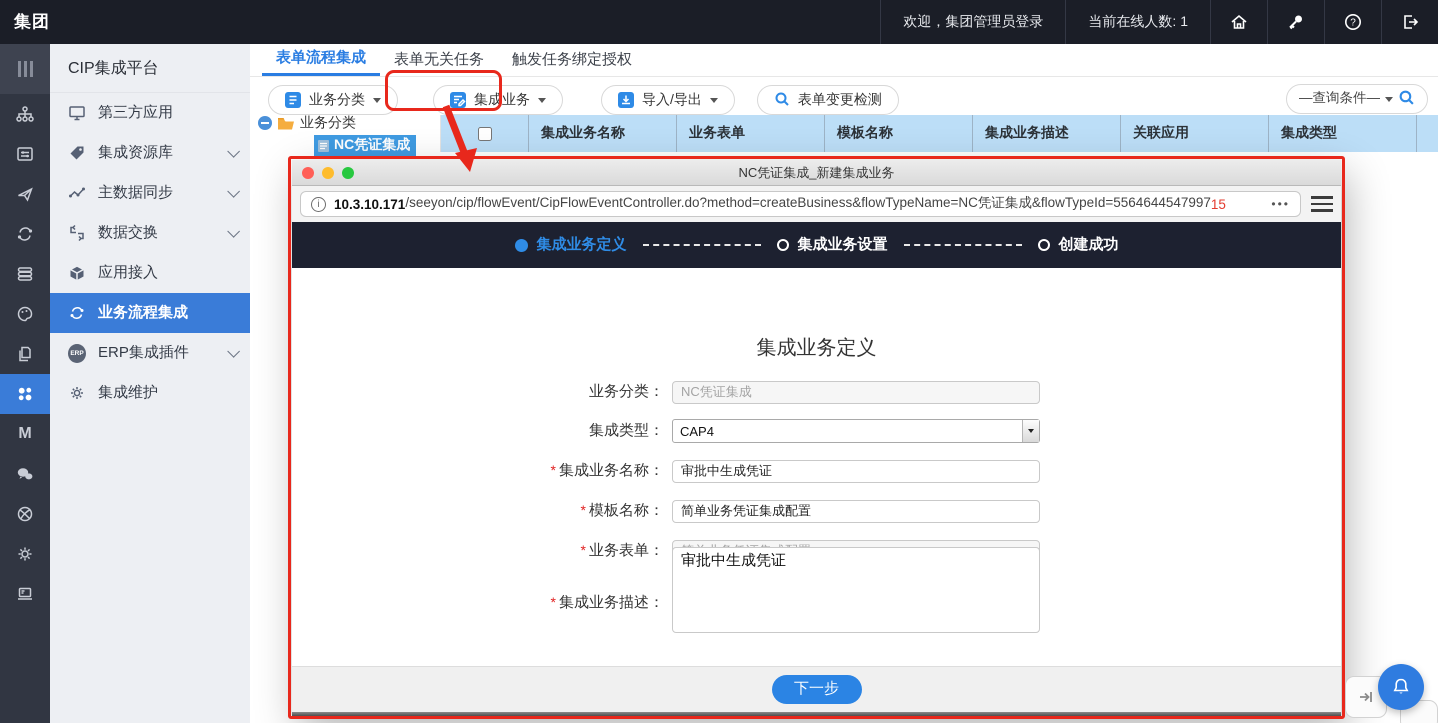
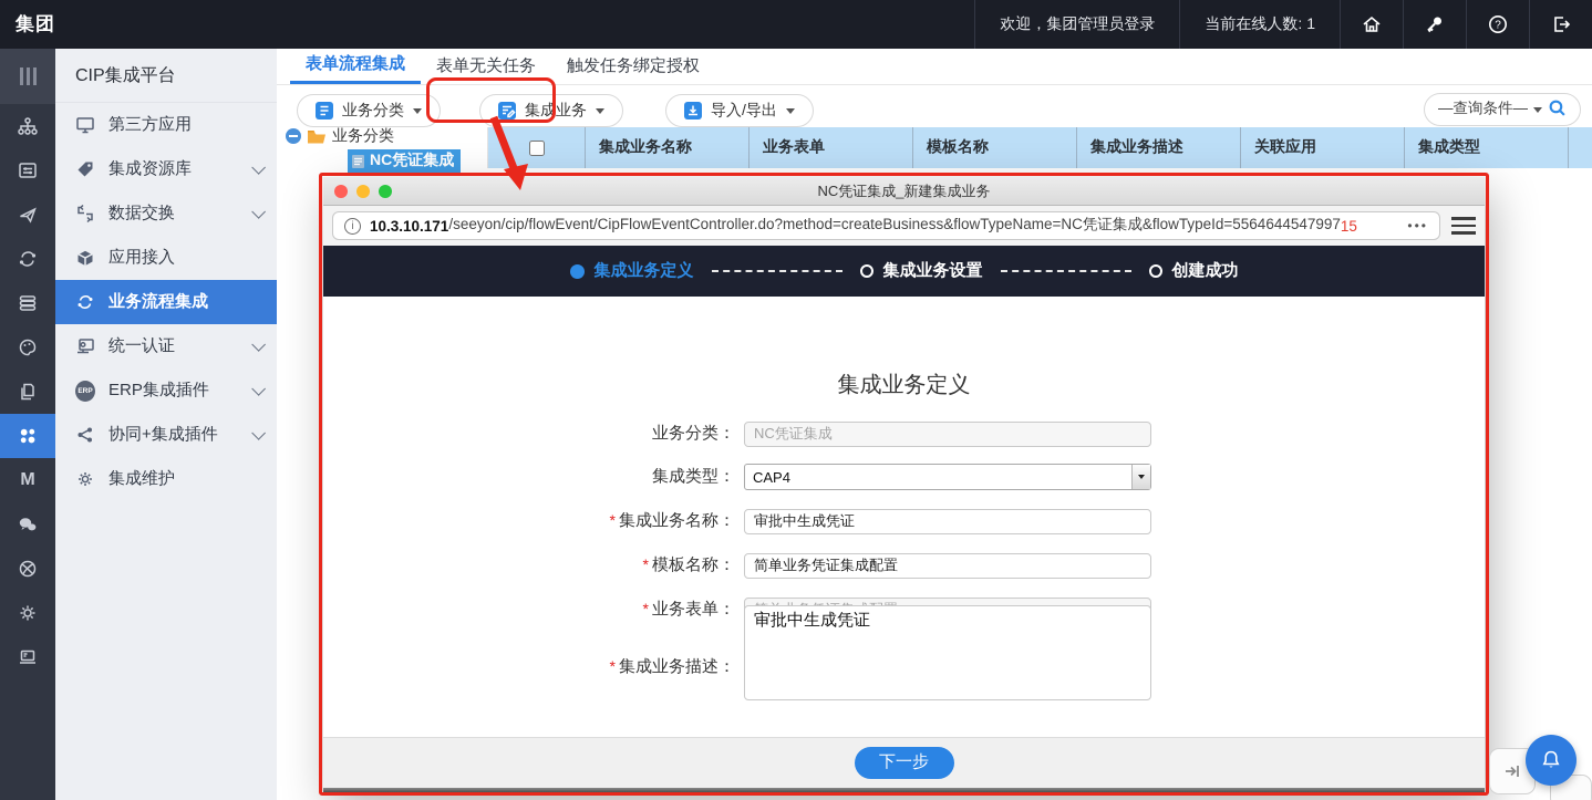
  集团
  欢迎，集团管理员登录
  当前在线人数: 1
  ?
  M
  CIP集成平台
  第三方应用
  集成资源库
- 主数据同步
  数据交换
  应用接入
  业务流程集成
+ 统一认证
  ERP集成插件
+ 协同+集成插件
  集成维护
  表单流程集成
  表单无关任务
  触发任务绑定授权
  业务分类
  集成业务
  导入/导出
- 表单变更检测
  —查询条件—
  业务分类
  NC凭证集成
  集成业务名称
  业务表单
  模板名称
  集成业务描述
  关联应用
  集成类型
  NC凭证集成_新建集成业务
  i
  10.3.10.171
  /seeyon/cip/flowEvent/CipFlowEventController.do?method=createBusiness&flowTypeName=NC凭证集成&flowTypeId=5564644547997
  15
  •••
  集成业务定义
  集成业务设置
  创建成功
  集成业务定义
  业务分类：
  NC凭证集成
  集成类型：
  CAP4
  * 集成业务名称：
  审批中生成凭证
  * 模板名称：
  简单业务凭证集成配置
  * 业务表单：
  * 集成业务描述：
  审批中生成凭证
  下一步
